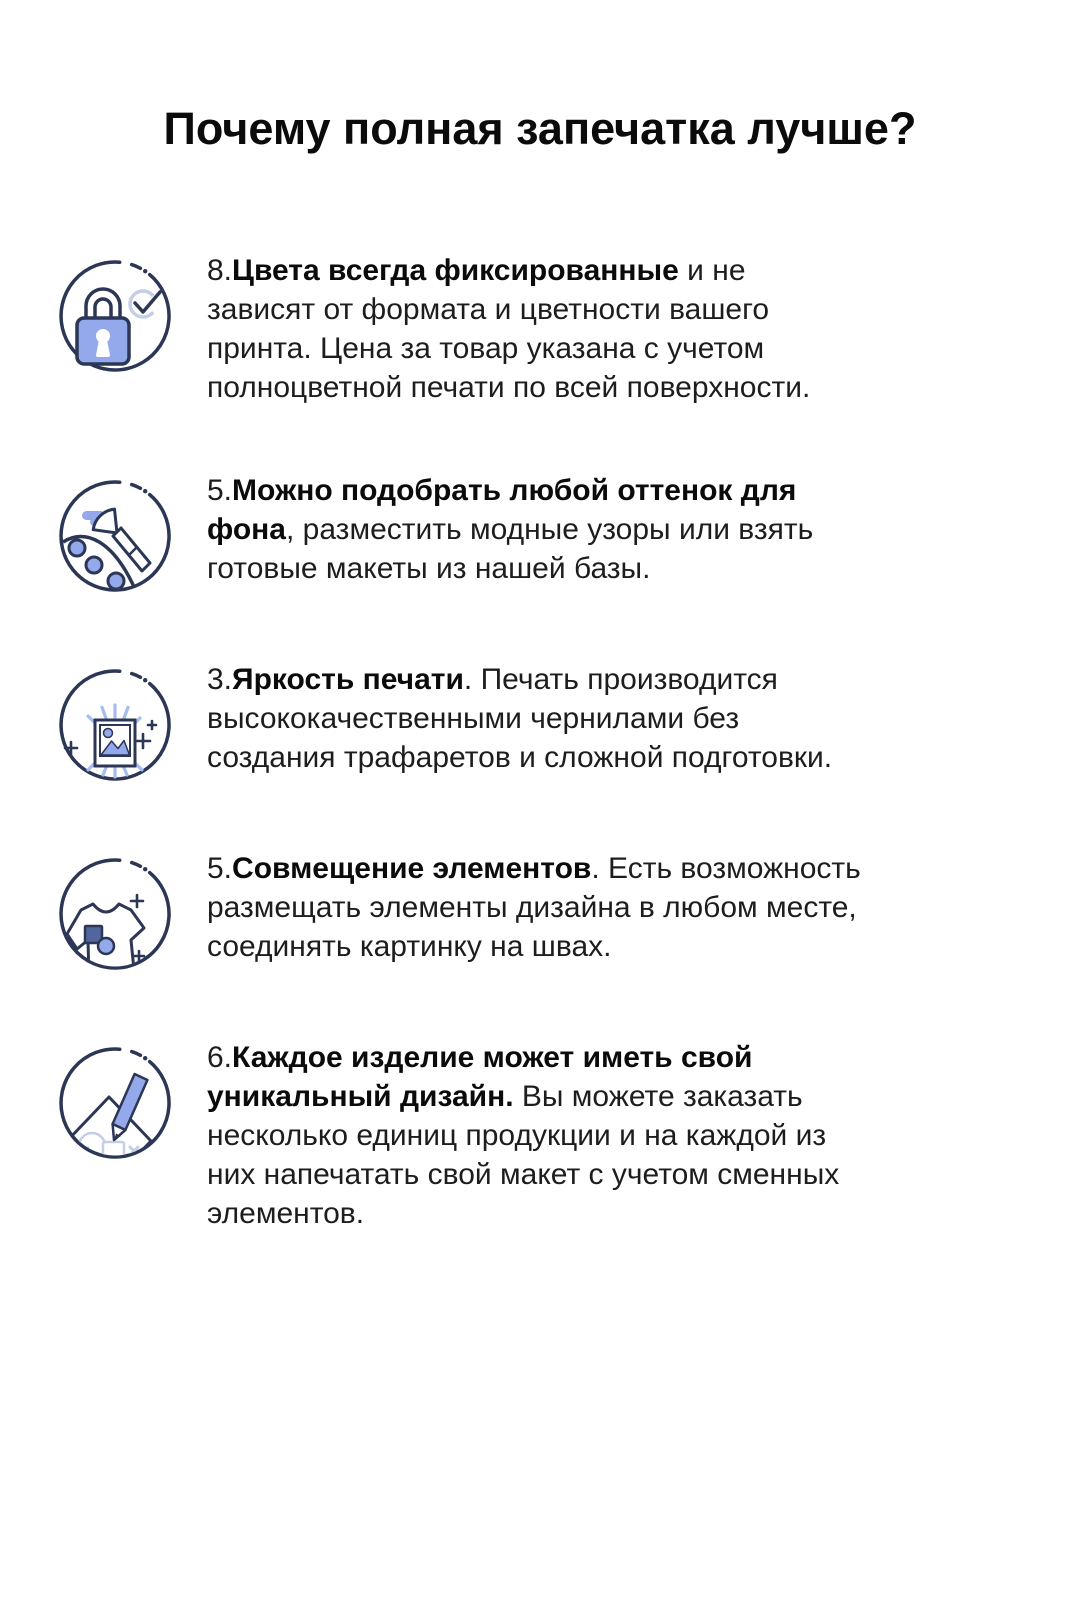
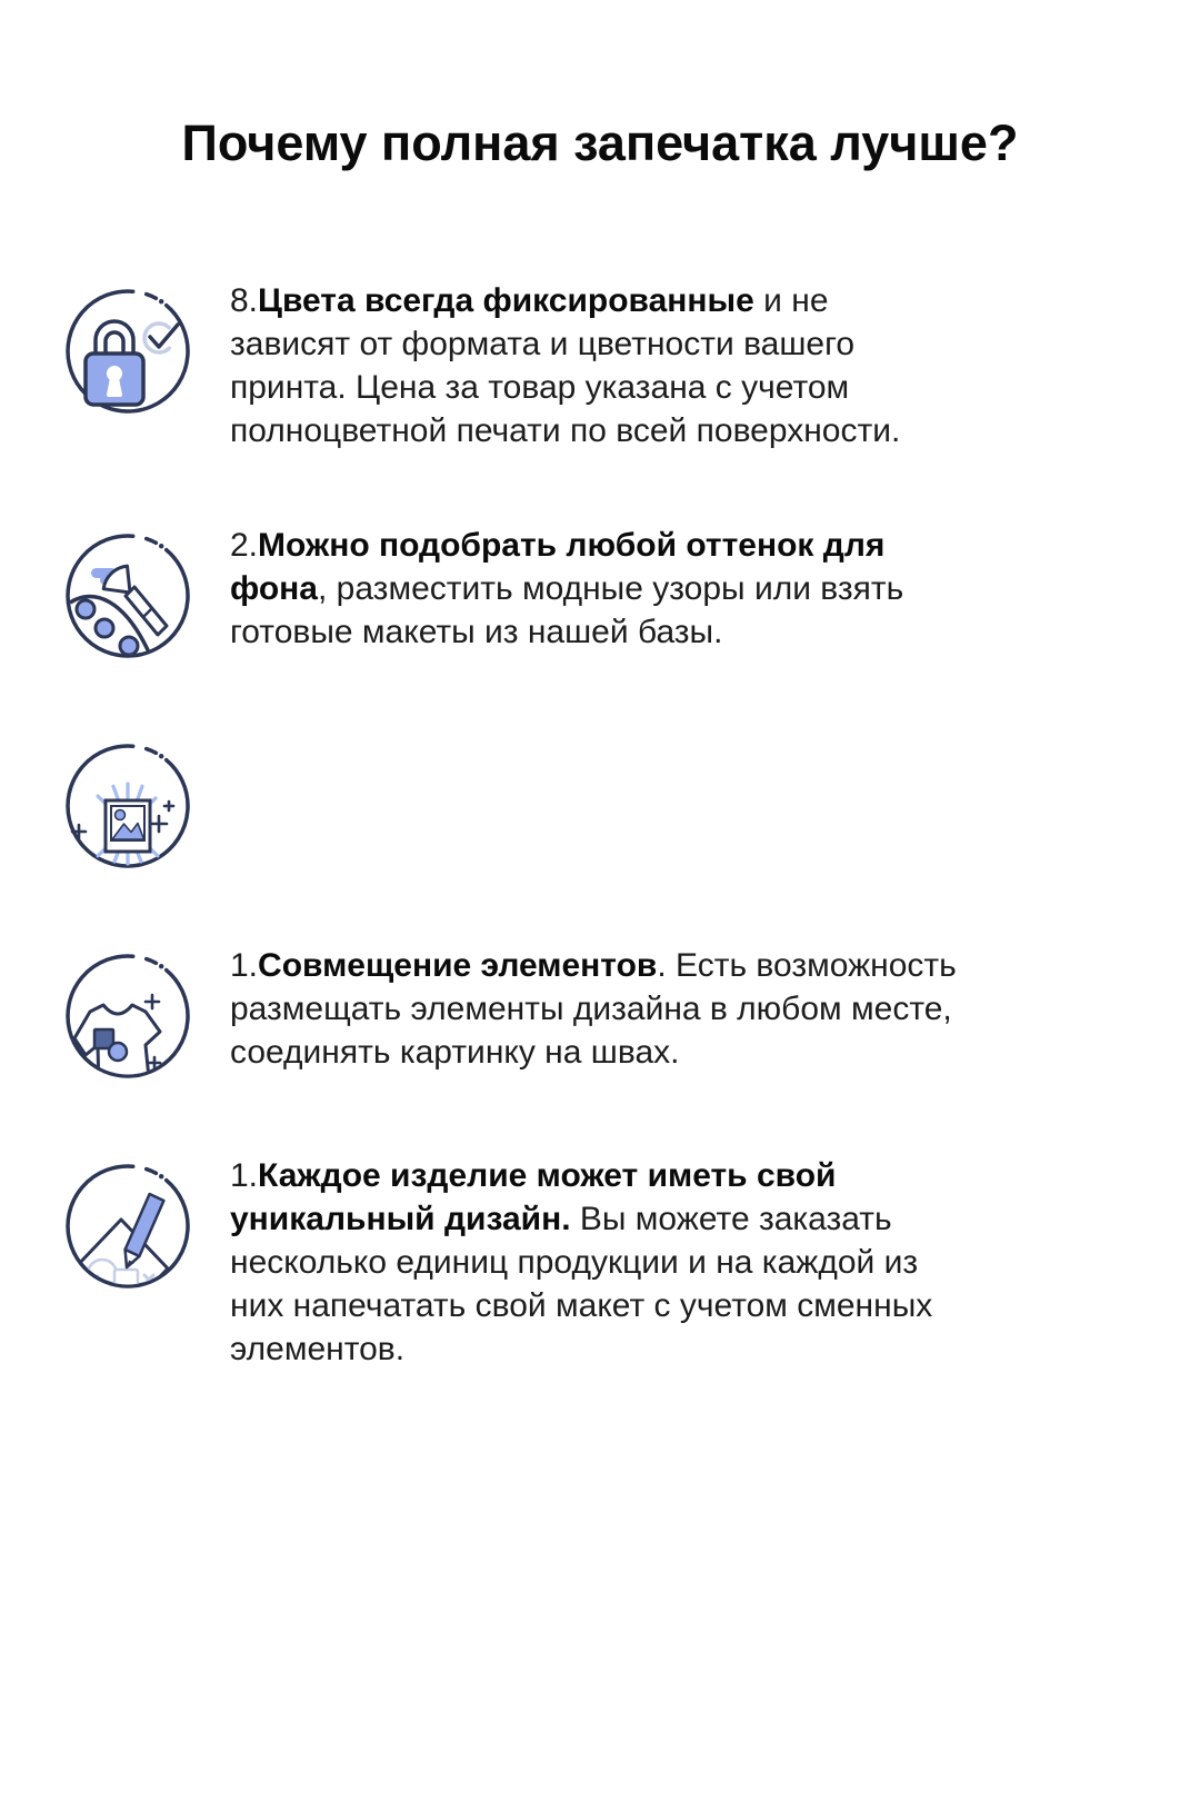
  Почему полная запечатка лучше?
  8.Цвета всегда фиксированные и не
  зависят от формата и цветности вашего
  принта. Цена за товар указана с учетом
  полноцветной печати по всей поверхности.
- 5.Можно подобрать любой оттенок для
+ 2.Можно подобрать любой оттенок для
  фона, разместить модные узоры или взять
  готовые макеты из нашей базы.
- 3.Яркость печати. Печать производится
- высококачественными чернилами без
- создания трафаретов и сложной подготовки.
- 5.Совмещение элементов. Есть возможность
+ 1.Совмещение элементов. Есть возможность
  размещать элементы дизайна в любом месте,
  соединять картинку на швах.
- 6.Каждое изделие может иметь свой
+ 1.Каждое изделие может иметь свой
  уникальный дизайн. Вы можете заказать
  несколько единиц продукции и на каждой из
  них напечатать свой макет с учетом сменных
  элементов.
